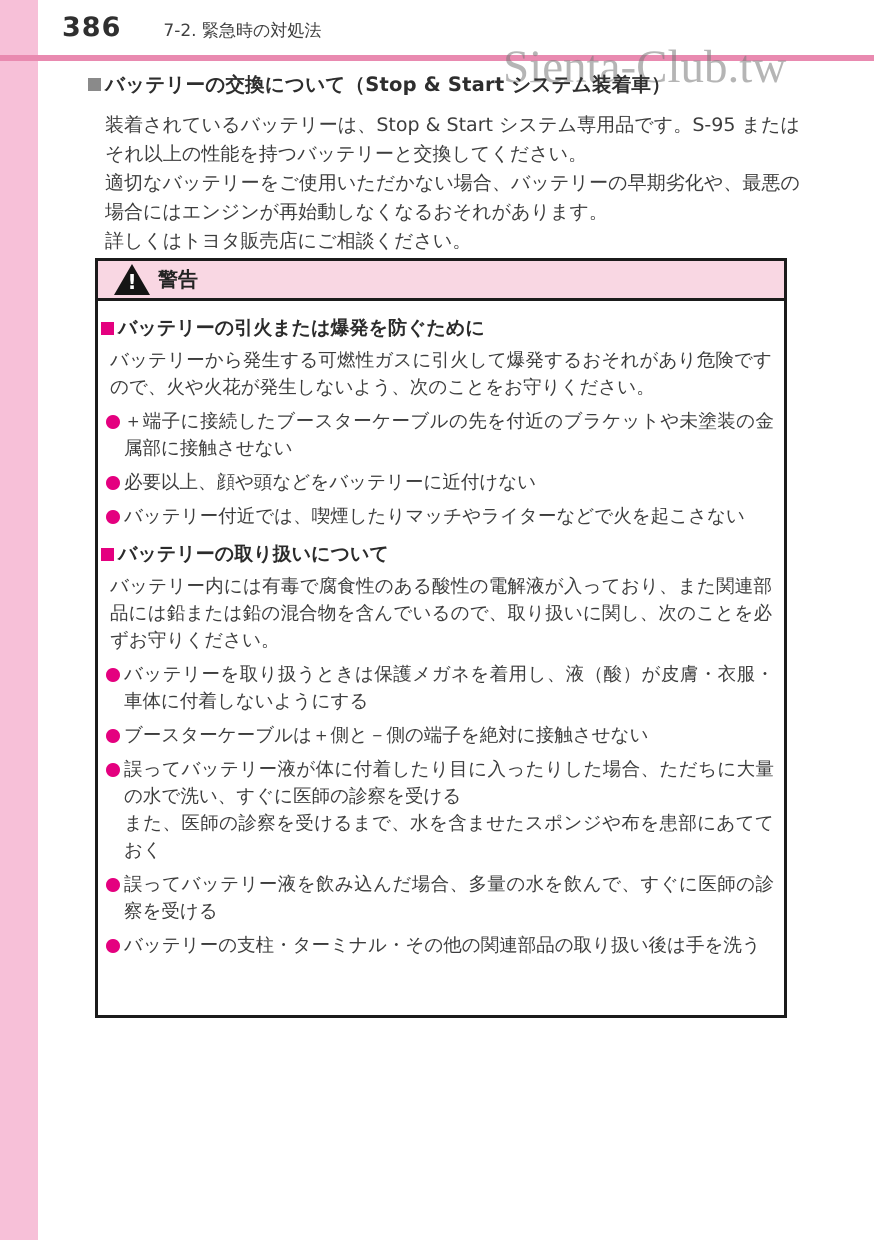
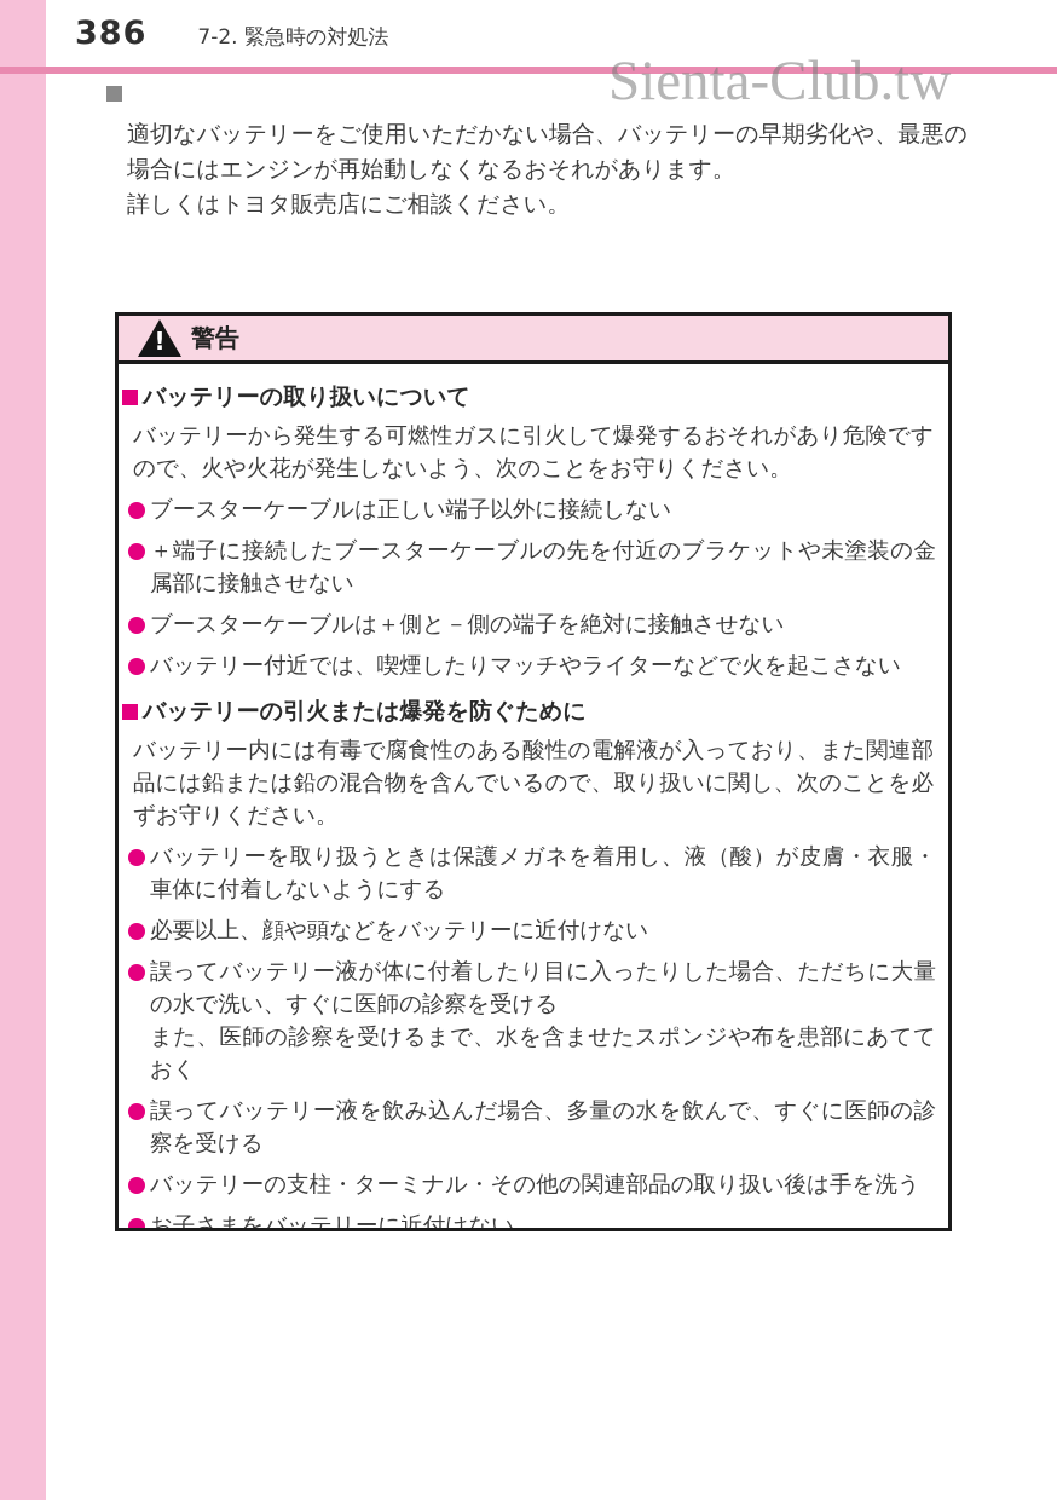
  386
  7-2. 緊急時の対処法
  Sienta-Club.tw
- バッテリーの交換について（Stop & Start システム装着車）
- 装着されているバッテリーは、Stop & Start システム専用品です。S-95 またはそれ以上の性能を持つバッテリーと交換してください。
  適切なバッテリーをご使用いただかない場合、バッテリーの早期劣化や、最悪の場合にはエンジンが再始動しなくなるおそれがあります。
  詳しくはトヨタ販売店にご相談ください。
  !
  警告
- バッテリーの引火または爆発を防ぐために
+ バッテリーの取り扱いについて
  バッテリーから発生する可燃性ガスに引火して爆発するおそれがあり危険ですので、火や火花が発生しないよう、次のことをお守りください。
+ ブースターケーブルは正しい端子以外に接続しない
  ＋端子に接続したブースターケーブルの先を付近のブラケットや未塗装の金属部に接触させない
- 必要以上、顔や頭などをバッテリーに近付けない
+ ブースターケーブルは＋側と－側の端子を絶対に接触させない
  バッテリー付近では、喫煙したりマッチやライターなどで火を起こさない
- バッテリーの取り扱いについて
+ バッテリーの引火または爆発を防ぐために
  バッテリー内には有毒で腐食性のある酸性の電解液が入っており、また関連部品には鉛または鉛の混合物を含んでいるので、取り扱いに関し、次のことを必ずお守りください。
  バッテリーを取り扱うときは保護メガネを着用し、液（酸）が皮膚・衣服・車体に付着しないようにする
- ブースターケーブルは＋側と－側の端子を絶対に接触させない
+ 必要以上、顔や頭などをバッテリーに近付けない
  誤ってバッテリー液が体に付着したり目に入ったりした場合、ただちに大量の水で洗い、すぐに医師の診察を受ける
  また、医師の診察を受けるまで、水を含ませたスポンジや布を患部にあてておく
  誤ってバッテリー液を飲み込んだ場合、多量の水を飲んで、すぐに医師の診察を受ける
  バッテリーの支柱・ターミナル・その他の関連部品の取り扱い後は手を洗う
+ お子さまをバッテリーに近付けない
